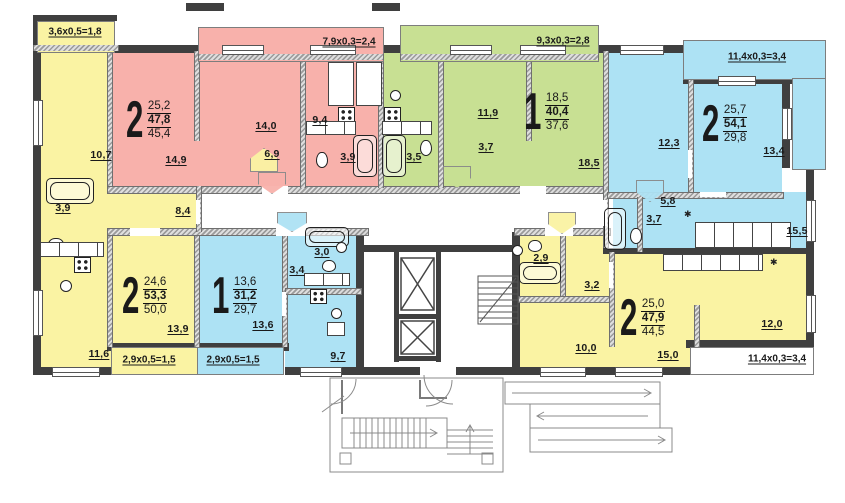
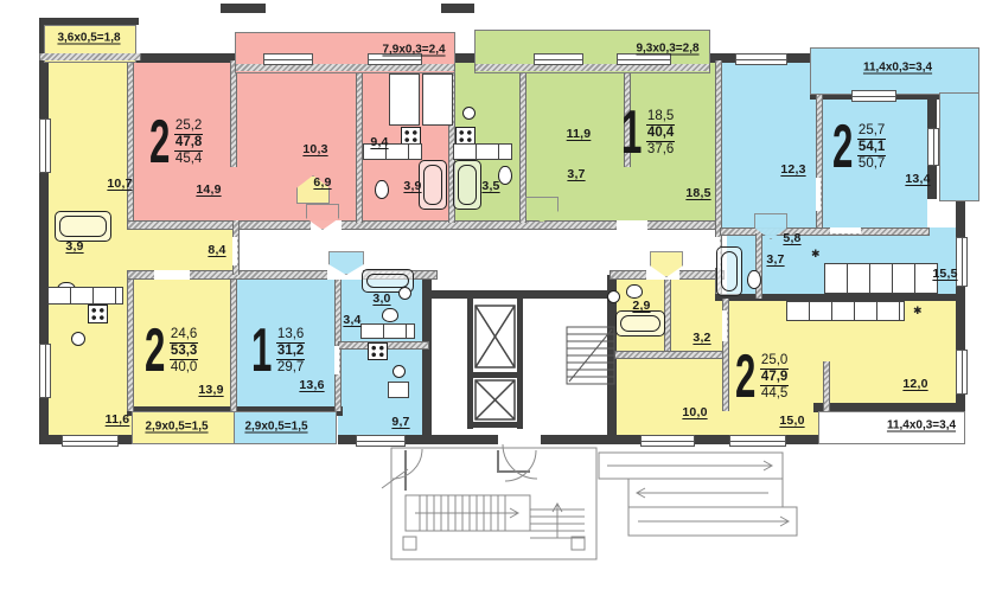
  ✱
  ✱
  2
  25,2
  47,8
  45,4
  1
  18,5
  40,4
  37,6
  2
  25,7
  54,1
- 29,8
+ 50,7
  2
  24,6
  53,3
- 50,0
+ 40,0
  1
  13,6
  31,2
  29,7
  2
  25,0
  47,9
  44,5
  10,7
  3,9
  11,6
  8,4
  13,9
  14,9
- 14,0
+ 10,3
  6,9
  9,4
  3,9
  3,5
  3,7
  11,9
  18,5
  12,3
  13,4
  5,8
  3,7
  15,5
  13,6
  3,0
  3,4
  9,7
  2,9
  3,2
  10,0
  15,0
  12,0
  3,6x0,5=1,8
  7,9x0,3=2,4
  9,3x0,3=2,8
  11,4x0,3=3,4
  2,9x0,5=1,5
  2,9x0,5=1,5
  11,4x0,3=3,4
